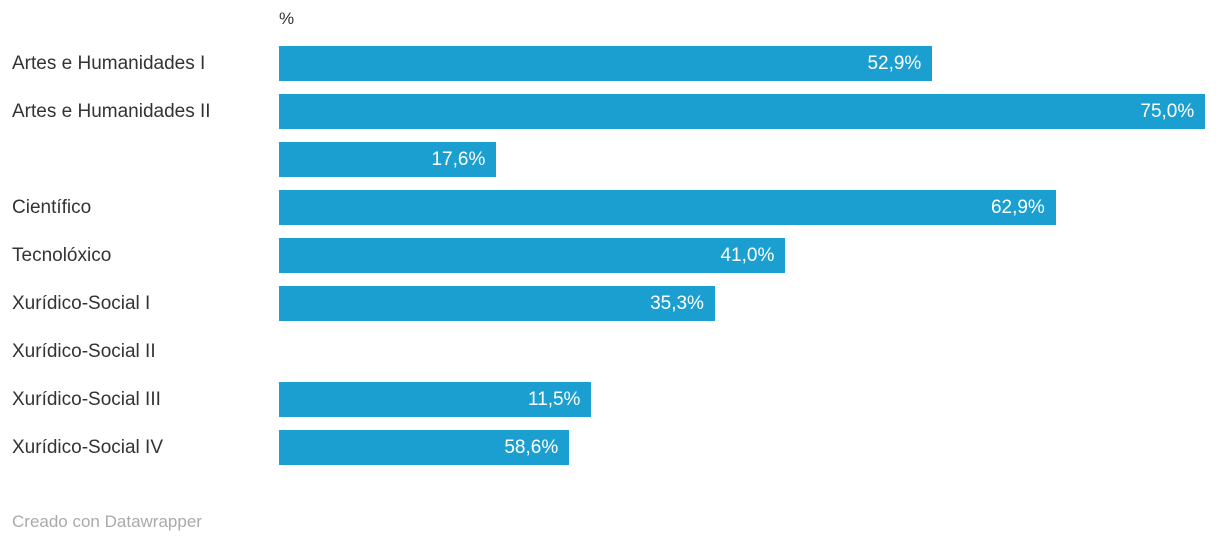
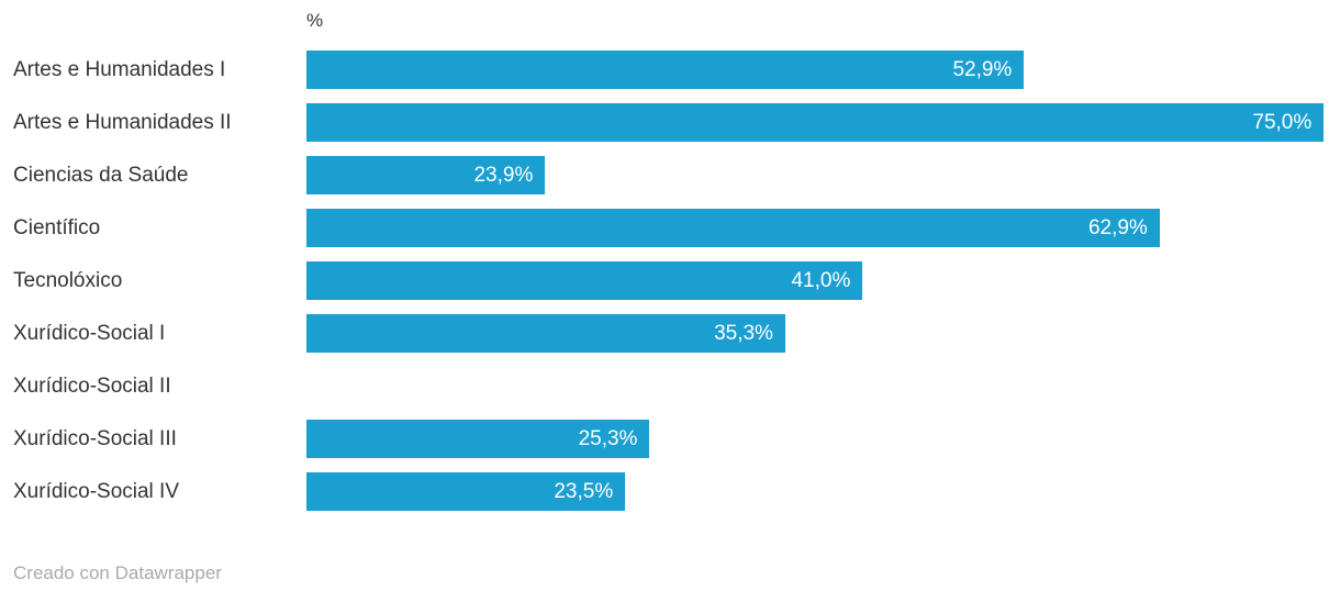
  %
  Artes e Humanidades I
  52,9%
  Artes e Humanidades II
  75,0%
+ Ciencias da Saúde
- 17,6%
+ 23,9%
  Científico
  62,9%
  Tecnolóxico
  41,0%
  Xurídico-Social I
  35,3%
  Xurídico-Social II
  Xurídico-Social III
- 11,5%
+ 25,3%
  Xurídico-Social IV
- 58,6%
+ 23,5%
  Creado con Datawrapper
